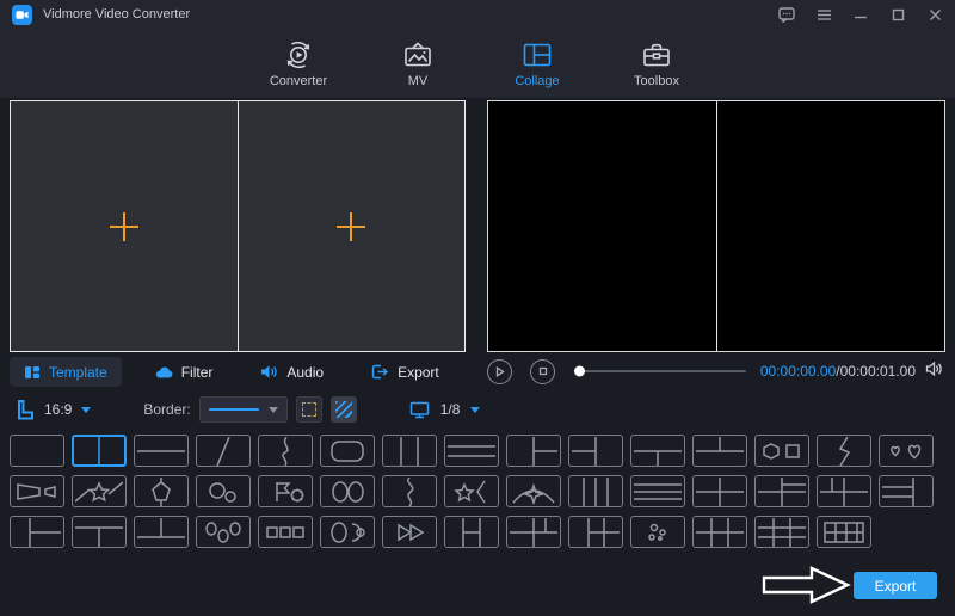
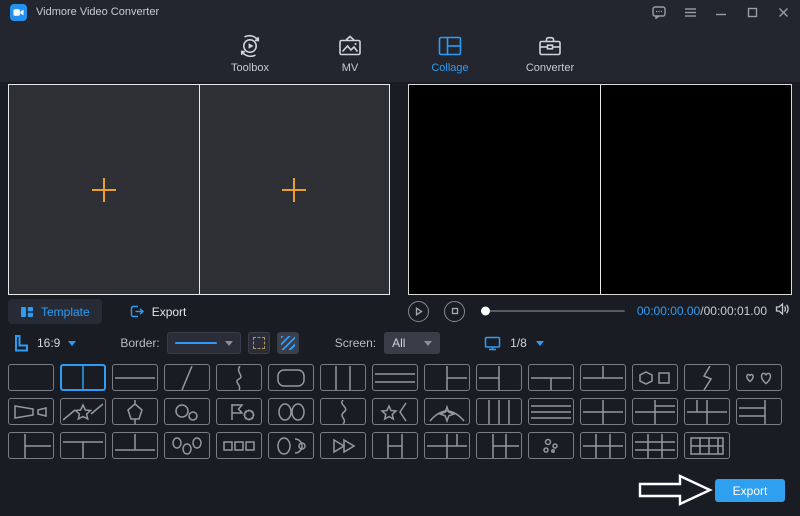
  Vidmore Video Converter
- Converter
+ Toolbox
  MV
  Collage
- Toolbox
+ Converter
  Template
- Filter
- Audio
  Export
  00:00:00.00/00:00:01.00
  16:9
  Border:
+ Screen:
+ All
  1/8
  Export
